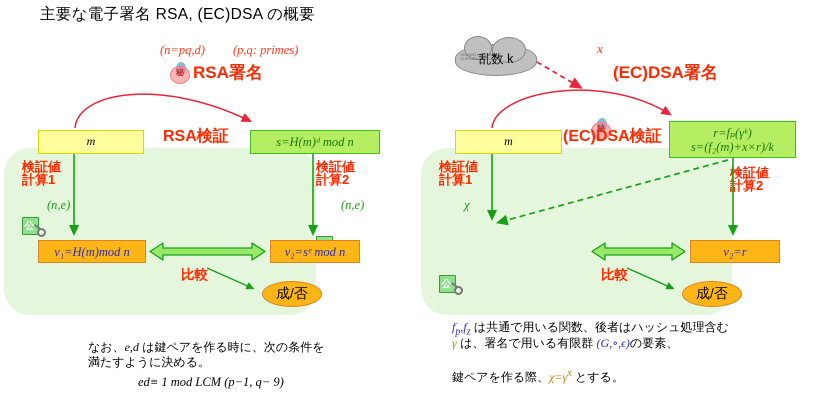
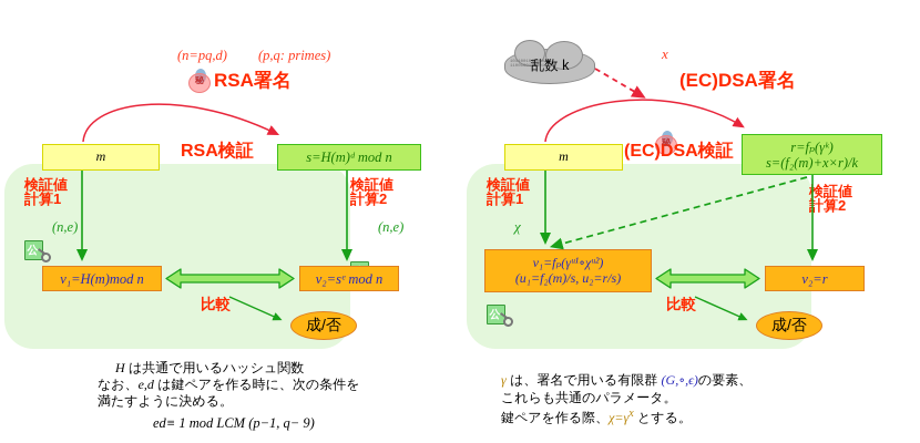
- 主要な電子署名 RSA, (EC)DSA の概要
  (n=pq,d)
  (p,q: primes)
  秘
  RSA署名
  m
  RSA検証
  s=H(m)ᵈ mod n
  検証値
  計算1
  検証値
  計算2
  公
  (n,e)
  (n,e)
  v₁=H(m)mod n
  v₂=sᵉ mod n
  比較
  成/否
+ H は共通で用いるハッシュ関数
  なお、e,d は鍵ペアを作る時に、次の条件を
  満たすように決める。
  ed≡ 1 mod LCM (p−1, q− 9)
  乱数 k
  x
  秘
  (EC)DSA署名
  m
  (EC)DSA検証
  r=fₚ(γᵏ)
  s=(f₂(m)+x×r)/k
  検証値
  計算1
  検証値
  計算2
  公
  χ
+ v₁=fₚ(γᵘ¹∘χᵘ²)
+ (u₁=f₂(m)/s, u₂=r/s)
  v₂=r
  比較
  成/否
- fp,fz は共通で用いる関数、後者はハッシュ処理含む
  γ は、署名で用いる有限群 (G,∘,ϵ)の要素、
+ これらも共通のパラメータ。
  鍵ペアを作る際、χ=γx とする。
